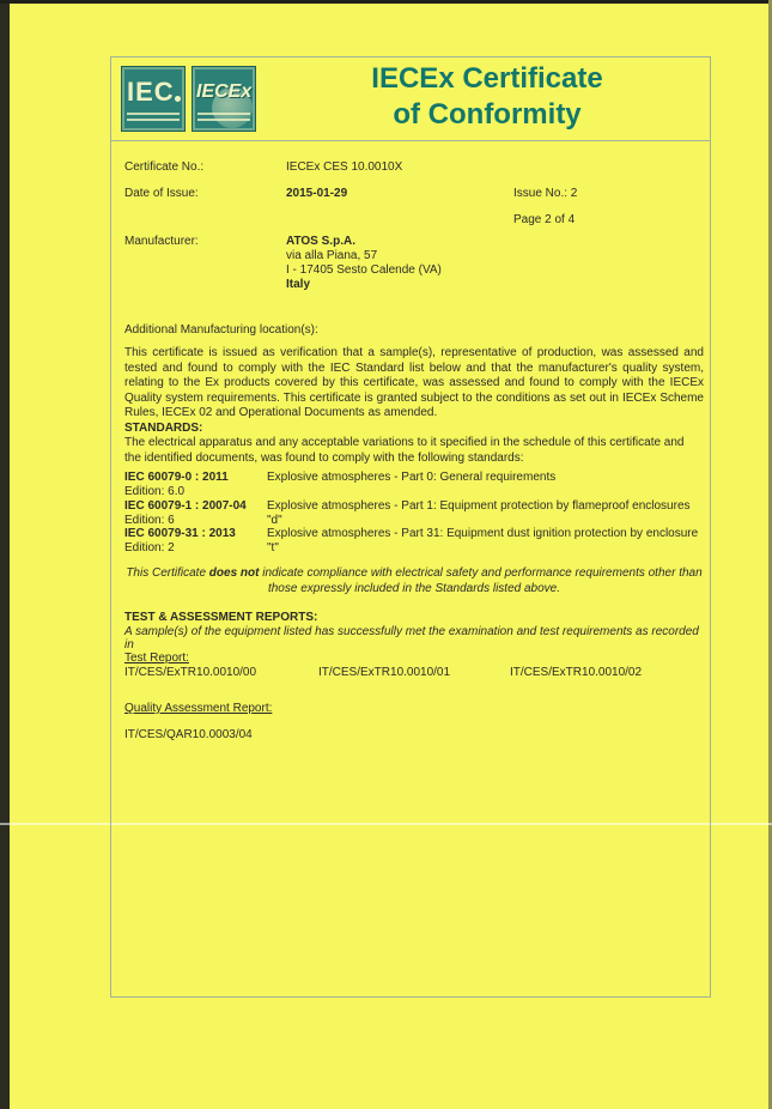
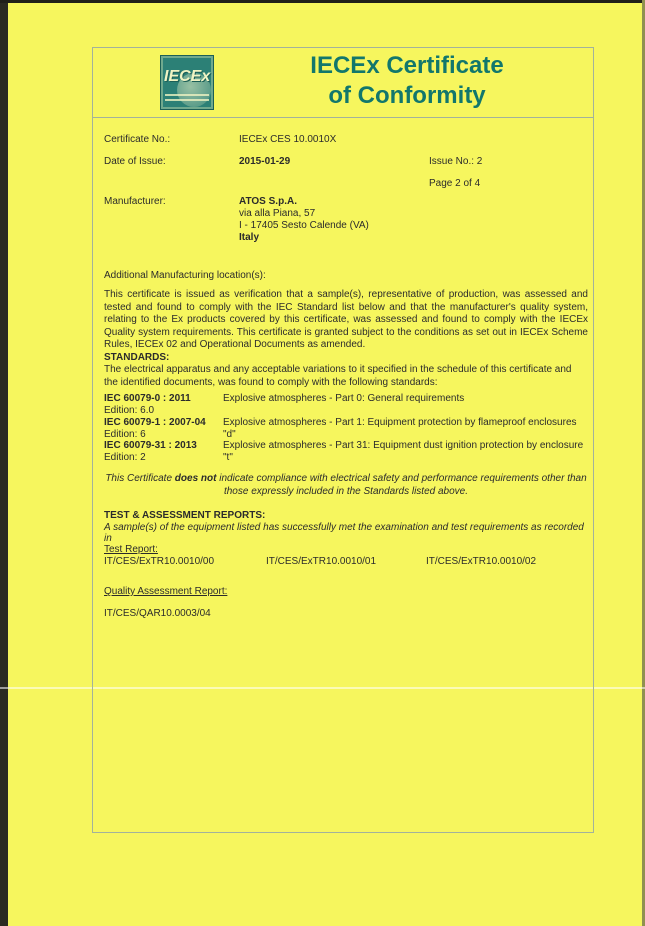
- IEC
  IECEx
  IECEx Certificate
  of Conformity
  Certificate No.:
  IECEx CES 10.0010X
  Date of Issue:
  2015-01-29
  Issue No.: 2
  Page 2 of 4
  Manufacturer:
  ATOS S.p.A.
  via alla Piana, 57
  I - 17405 Sesto Calende (VA)
  Italy
  Additional Manufacturing location(s):
  This certificate is issued as verification that a sample(s), representative of production, was assessed and tested and found to comply with the IEC Standard list below and that the manufacturer's quality system, relating to the Ex products covered by this certificate, was assessed and found to comply with the IECEx Quality system requirements. This certificate is granted subject to the conditions as set out in IECEx Scheme Rules, IECEx 02 and Operational Documents as amended.
  STANDARDS:
  The electrical apparatus and any acceptable variations to it specified in the schedule of this certificate and the identified documents, was found to comply with the following standards:
  IEC 60079-0 : 2011
  Edition: 6.0
  Explosive atmospheres - Part 0: General requirements
  IEC 60079-1 : 2007-04
  Edition: 6
  Explosive atmospheres - Part 1: Equipment protection by flameproof enclosures "d"
  IEC 60079-31 : 2013
  Edition: 2
  Explosive atmospheres - Part 31: Equipment dust ignition protection by enclosure "t"
  This Certificate does not indicate compliance with electrical safety and performance requirements other than those expressly included in the Standards listed above.
  TEST & ASSESSMENT REPORTS:
  A sample(s) of the equipment listed has successfully met the examination and test requirements as recorded in
  Test Report:
  IT/CES/ExTR10.0010/00
  IT/CES/ExTR10.0010/01
  IT/CES/ExTR10.0010/02
  Quality Assessment Report:
  IT/CES/QAR10.0003/04
